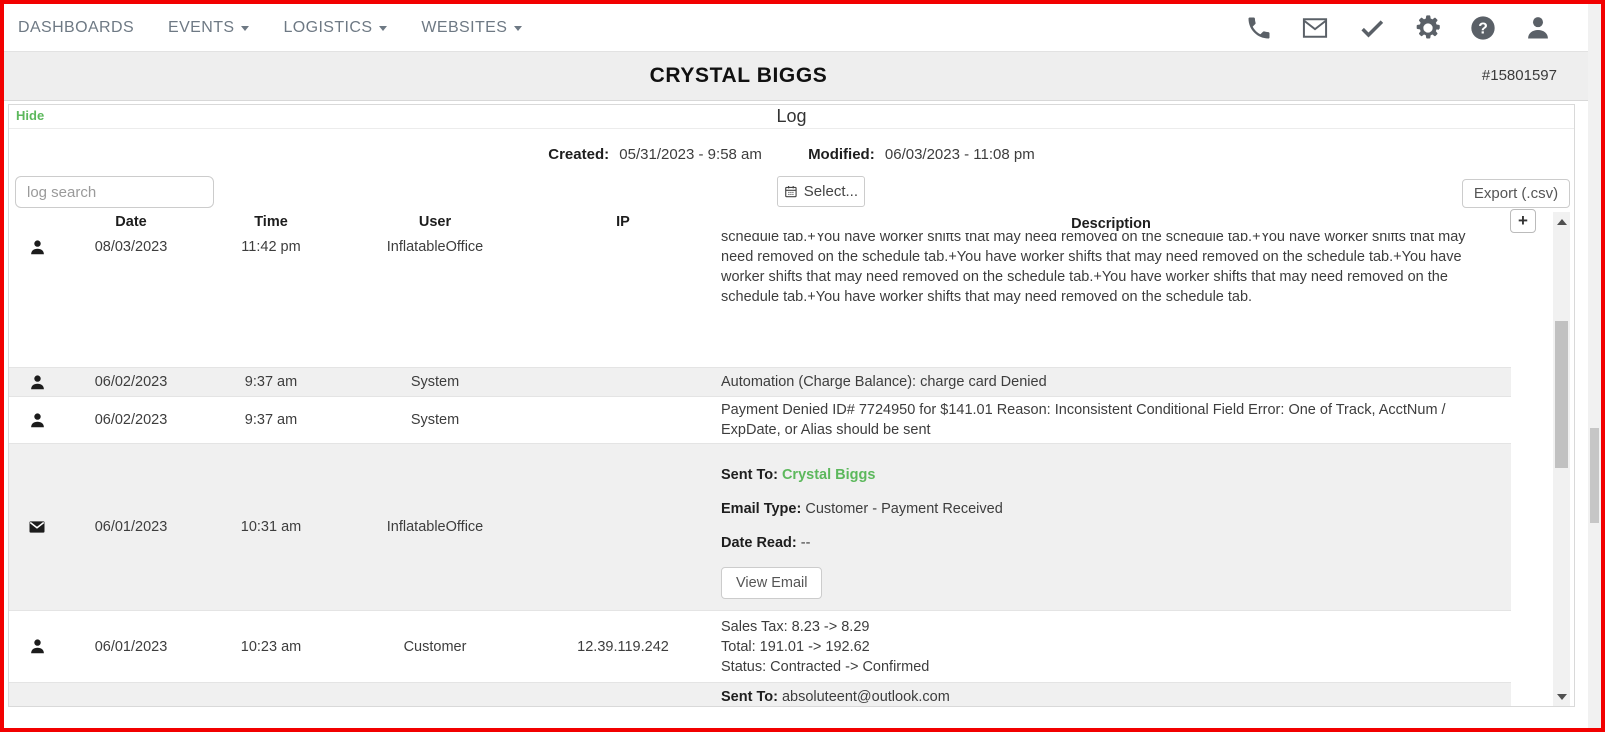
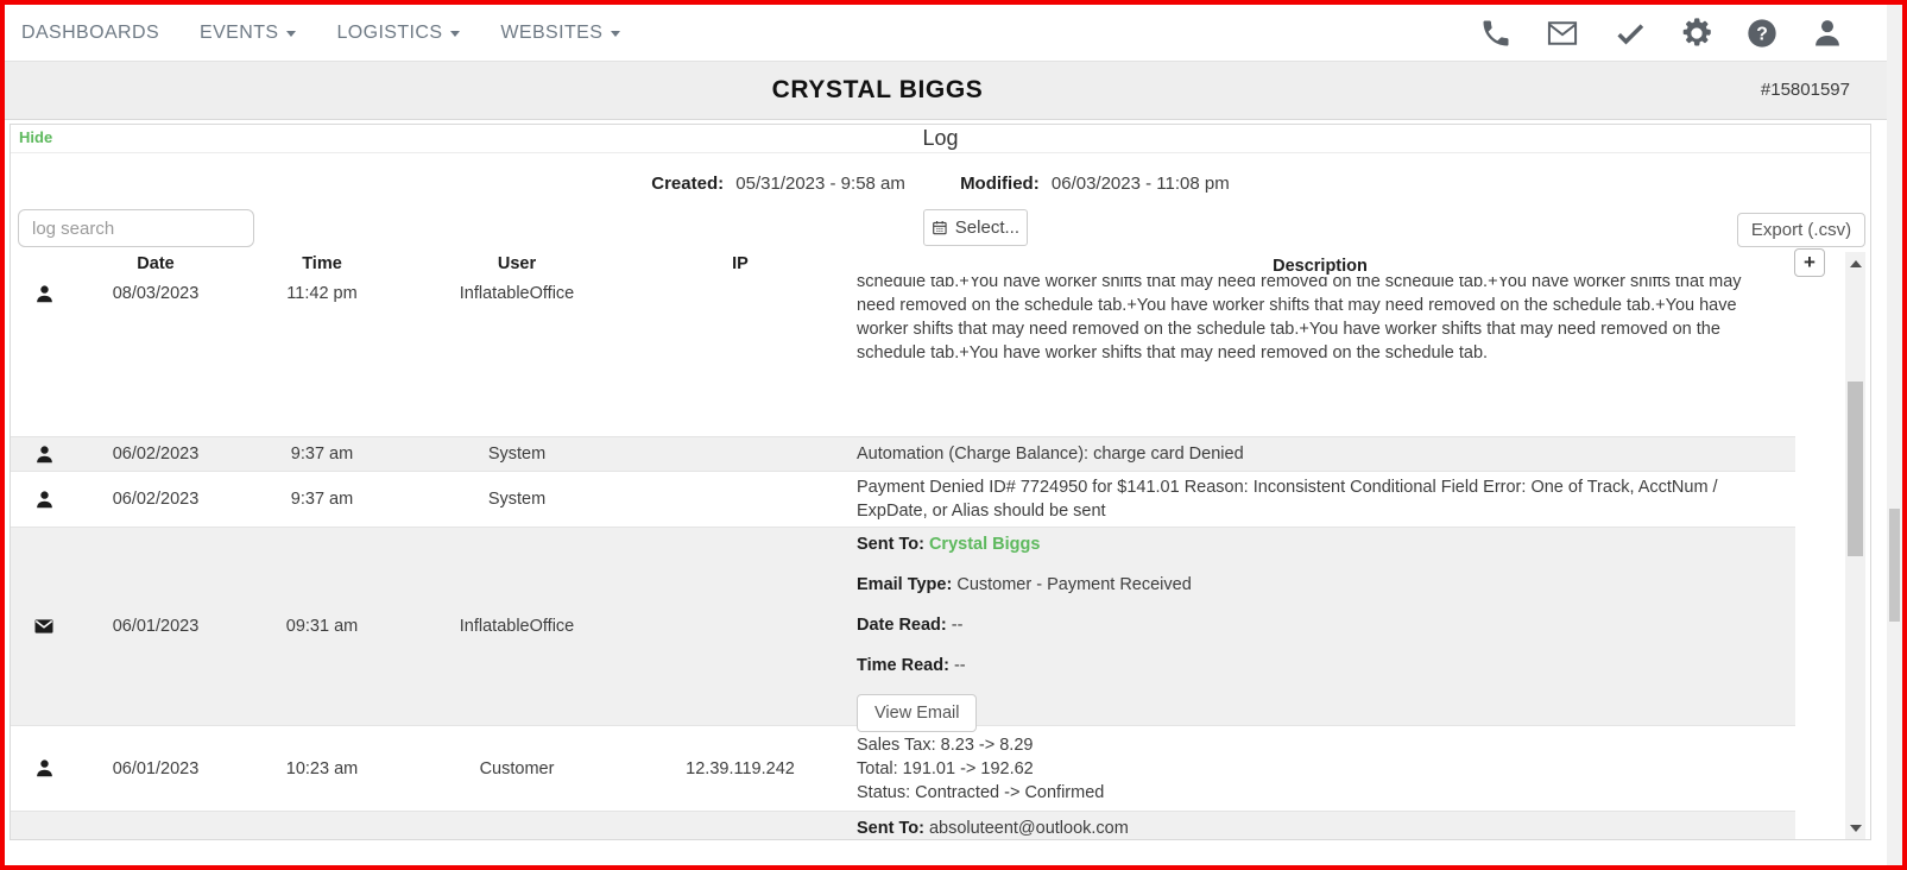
  DASHBOARDS
  EVENTS
  LOGISTICS
  WEBSITES
  ?
  CRYSTAL BIGGS
  #15801597
  Hide
  Log
  Created: 05/31/2023 - 9:58 am Modified: 06/03/2023 - 11:08 pm
  log search
  Select...
  Export (.csv)
  +
  Date
  Time
  User
  IP
  Description
  08/03/2023
  11:42 pm
  InflatableOffice
  schedule tab.+You have worker shifts that may need removed on the schedule tab.+You have worker shifts that may need removed on the schedule tab.+You have worker shifts that may need removed on the schedule tab.+You have worker shifts that may need removed on the schedule tab.+You have worker shifts that may need removed on the schedule tab.+You have worker shifts that may need removed on the schedule tab.
  06/02/2023
  9:37 am
  System
  Automation (Charge Balance): charge card Denied
  06/02/2023
  9:37 am
  System
  Payment Denied ID# 7724950 for $141.01 Reason: Inconsistent Conditional Field Error: One of Track, AcctNum / ExpDate, or Alias should be sent
  06/01/2023
- 10:31 am
+ 09:31 am
  InflatableOffice
  Sent To: Crystal Biggs
  Email Type: Customer - Payment Received
  Date Read: --
+ Time Read: --
  View Email
  06/01/2023
  10:23 am
  Customer
  12.39.119.242
  Sales Tax: 8.23 -> 8.29
  Total: 191.01 -> 192.62
  Status: Contracted -> Confirmed
  Sent To: absoluteent@outlook.com
